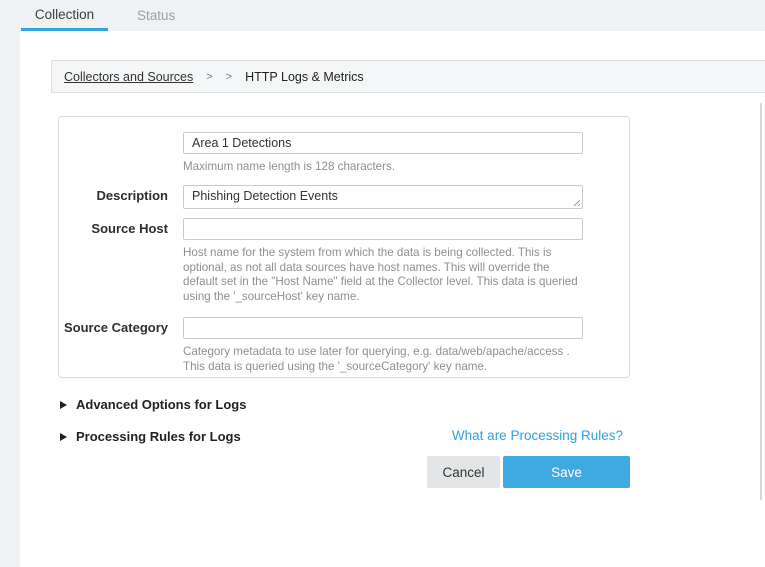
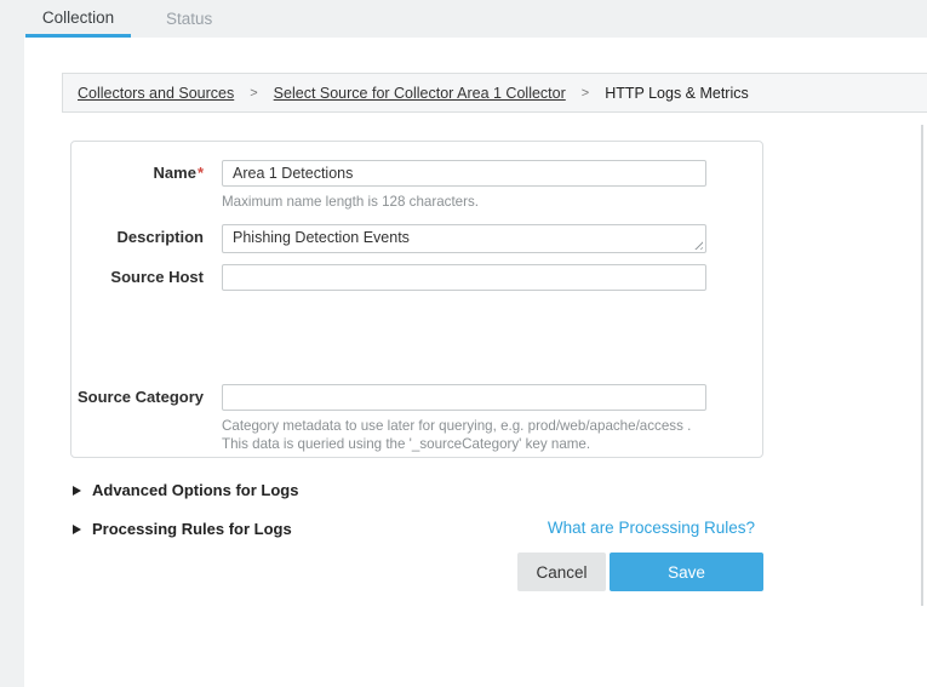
  Collection
  Status
  Collectors and Sources
  >
+ Select Source for Collector Area 1 Collector
  >
  HTTP Logs & Metrics
+ Name*
  Area 1 Detections
  Maximum name length is 128 characters.
  Description
  Phishing Detection Events
  Source Host
- Host name for the system from which the data is being collected. This is optional, as not all data sources have host names. This will override the default set in the "Host Name" field at the Collector level. This data is queried using the '_sourceHost' key name.
  Source Category
- Category metadata to use later for querying, e.g. data/web/apache/access . This data is queried using the '_sourceCategory' key name.
+ Category metadata to use later for querying, e.g. prod/web/apache/access . This data is queried using the '_sourceCategory' key name.
  Advanced Options for Logs
  Processing Rules for Logs
  What are Processing Rules?
  Cancel
  Save
